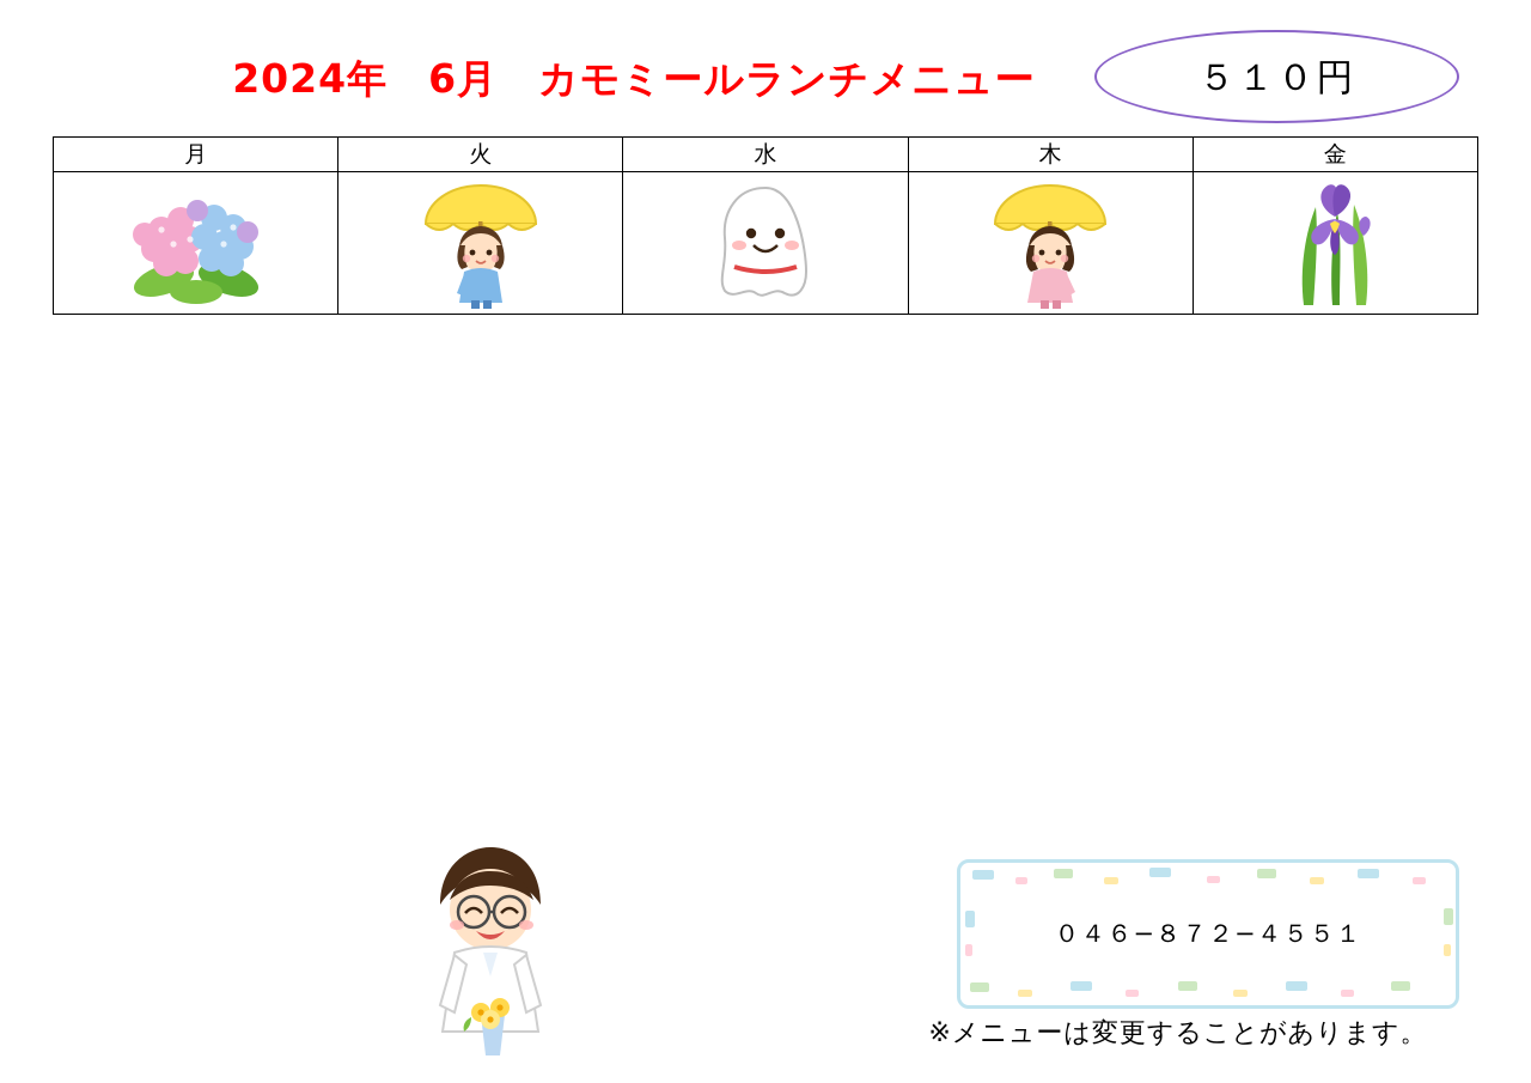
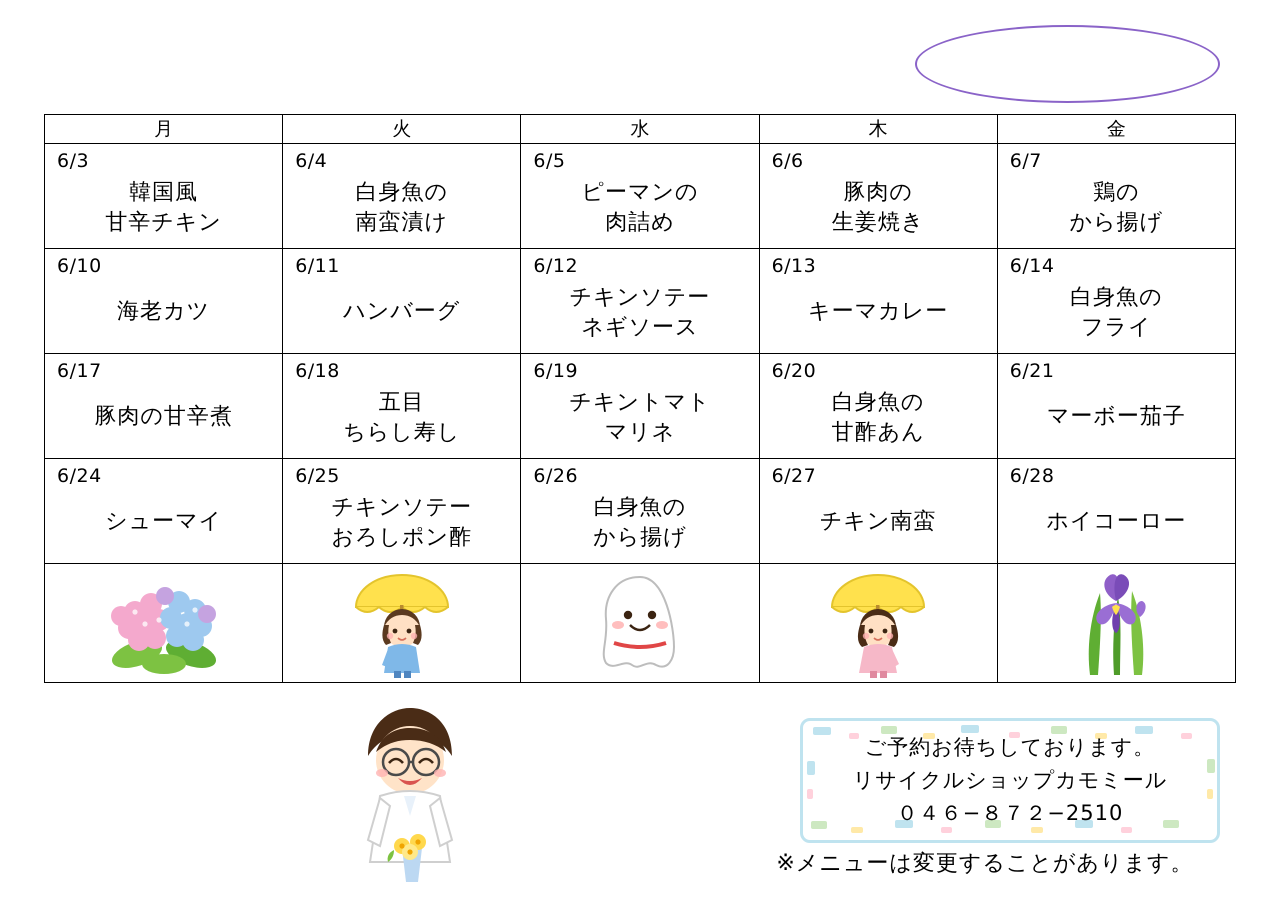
- 2024年 6月 カモミールランチメニュー
- ５１０円
  月	火	水	木	金
+ 6/3 韓国風 甘辛チキン	6/4 白身魚の 南蛮漬け	6/5 ピーマンの 肉詰め	6/6 豚肉の 生姜焼き	6/7 鶏の から揚げ
+ 6/10 海老カツ	6/11 ハンバーグ	6/12 チキンソテー ネギソース	6/13 キーマカレー	6/14 白身魚の フライ
+ 6/17 豚肉の甘辛煮	6/18 五目 ちらし寿し	6/19 チキントマト マリネ	6/20 白身魚の 甘酢あん	6/21 マーボー茄子
+ 6/24 シューマイ	6/25 チキンソテー おろしポン酢	6/26 白身魚の から揚げ	6/27 チキン南蛮	6/28 ホイコーロー
+ ご予約お待ちしております。
+ リサイクルショップカモミール
- ０４６−８７２−４５５１
+ ０４６−８７２−2510
  ※メニューは変更することがあります。
